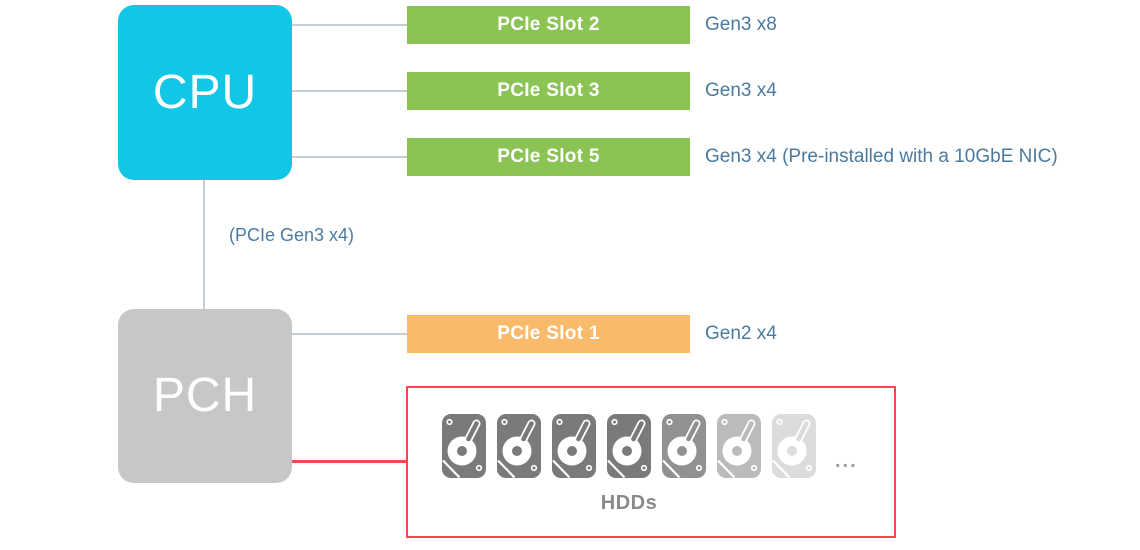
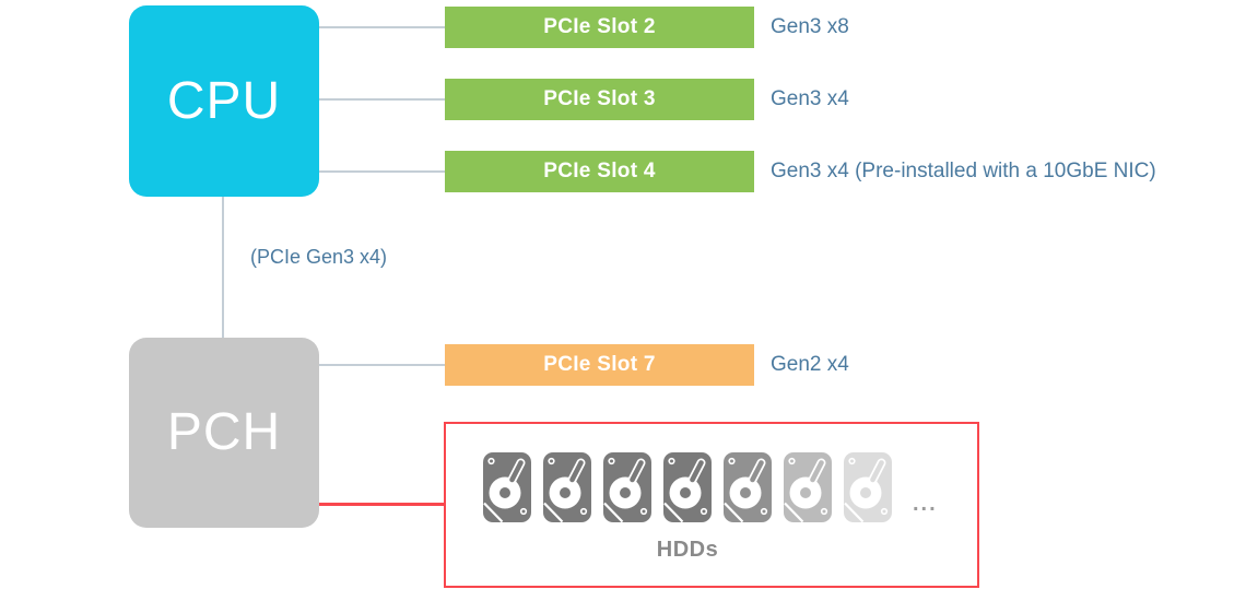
  CPU
  PCIe Slot 2
  PCIe Slot 3
- PCIe Slot 5
+ PCIe Slot 4
  Gen3 x8
  Gen3 x4
  Gen3 x4 (Pre-installed with a 10GbE NIC)
  (PCIe Gen3 x4)
  PCH
- PCIe Slot 1
+ PCIe Slot 7
  Gen2 x4
  ...
  HDDs
